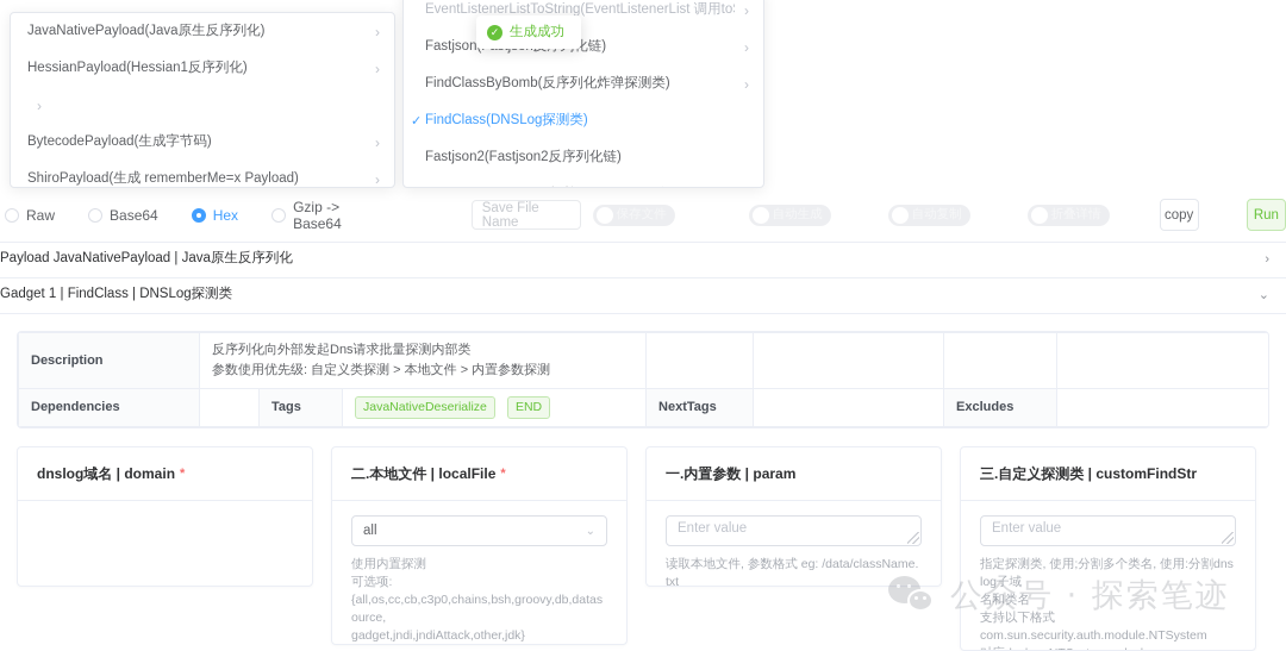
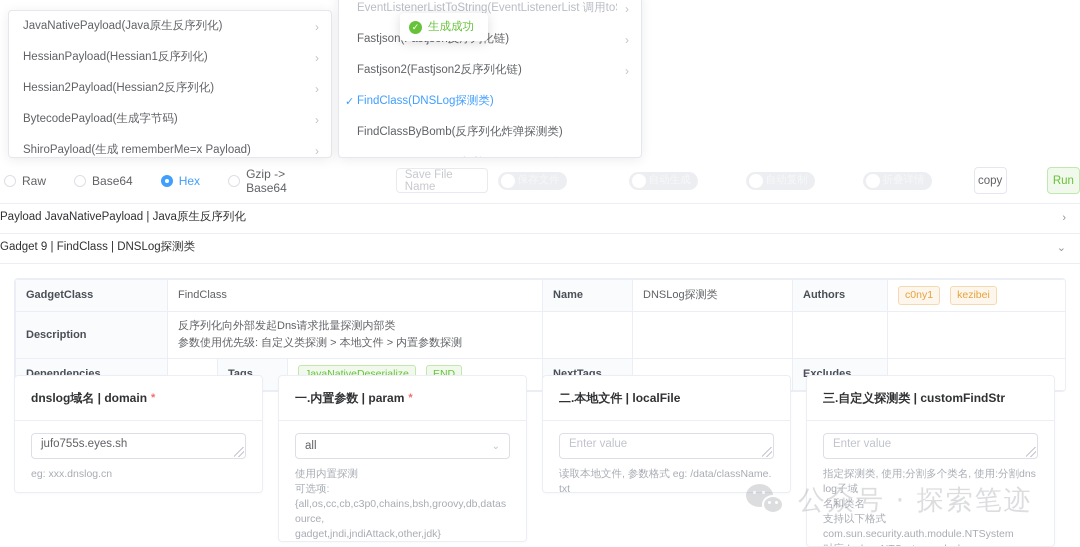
  JavaNativePayload(Java原生反序列化)
  ›
  HessianPayload(Hessian1反序列化)
  ›
+ Hessian2Payload(Hessian2反序列化)
  ›
  BytecodePayload(生成字节码)
  ›
  ShiroPayload(生成 rememberMe=x Payload)
  ›
  EventListenerListToString(EventListenerList 调用to
  ›
  ›
- FindClassByBomb(反序列化炸弹探测类)
+ Fastjson2(Fastjson2反序列化链)
  ›
  ✓
  FindClass(DNSLog探测类)
- Fastjson2(Fastjson2反序列化链)
+ FindClassByBomb(反序列化炸弹探测类)
  ✓
  生成成功
  Raw
  Base64
  Hex
  Gzip -> Base64
  Save File Name
  copy
  Run
  Payload JavaNativePayload | Java原生反序列化
  ›
- Gadget 1 | FindClass | DNSLog探测类
+ Gadget 9 | FindClass | DNSLog探测类
  ⌄
+ GadgetClass	FindClass	Name	DNSLog探测类	Authors	c0ny1 kezibei
  Description	反序列化向外部发起Dns请求批量探测内部类 参数使用优先级: 自定义类探测 > 本地文件 > 内置参数探测
  Dependencies		Tags	JavaNativeDeserialize END	NextTags		Excludes
  dnslog域名 | domain
  *
+ jufo755s.eyes.sh
+ eg: xxx.dnslog.cn
- 二.本地文件 | localFile
+ 一.内置参数 | param
  *
  all
  ⌄
  使用内置探测
  可选项:
  {all,os,cc,cb,c3p0,chains,bsh,groovy,db,datasource,
  gadget,jndi,jndiAttack,other,jdk}
- 一.内置参数 | param
+ 二.本地文件 | localFile
  Enter value
  读取本地文件, 参数格式 eg: /data/className.txt
  三.自定义探测类 | customFindStr
  Enter value
  指定探测类, 使用;分割多个类名, 使用:分割dnslog子域
  名和类名
  支持以下格式
  com.sun.security.auth.module.NTSystem
  公众号 · 探索笔迹
